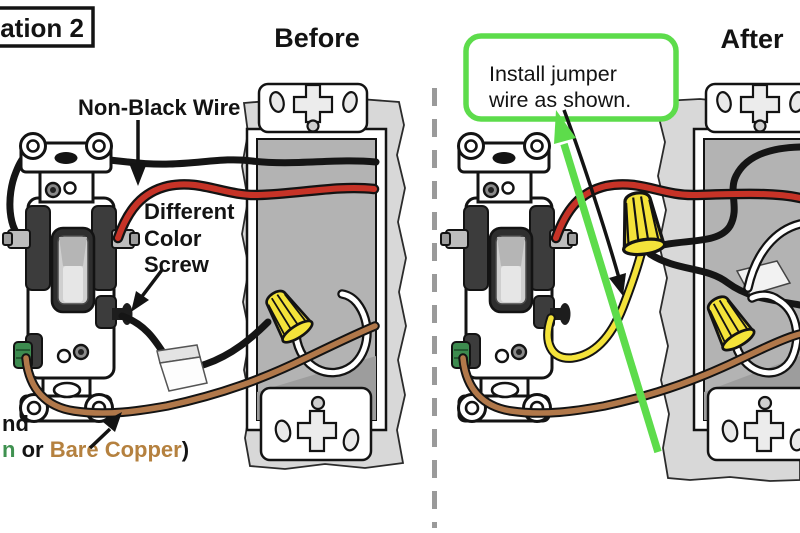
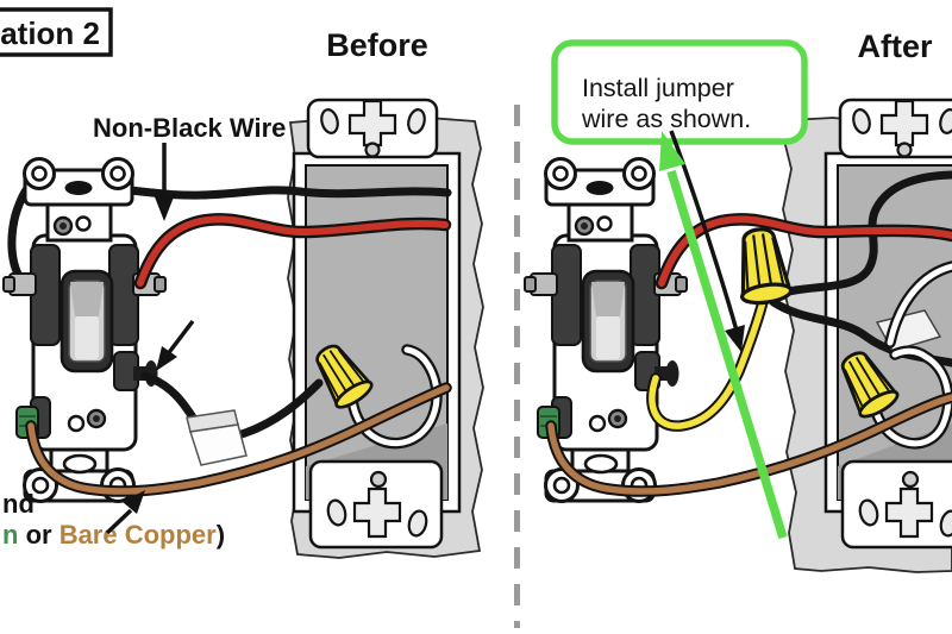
  ation 2
  Before
  After
  Non-Black Wire
- Different
- Color
- Screw
  nd
  n or Bare Copper)
  Install jumper
  wire as shown.
